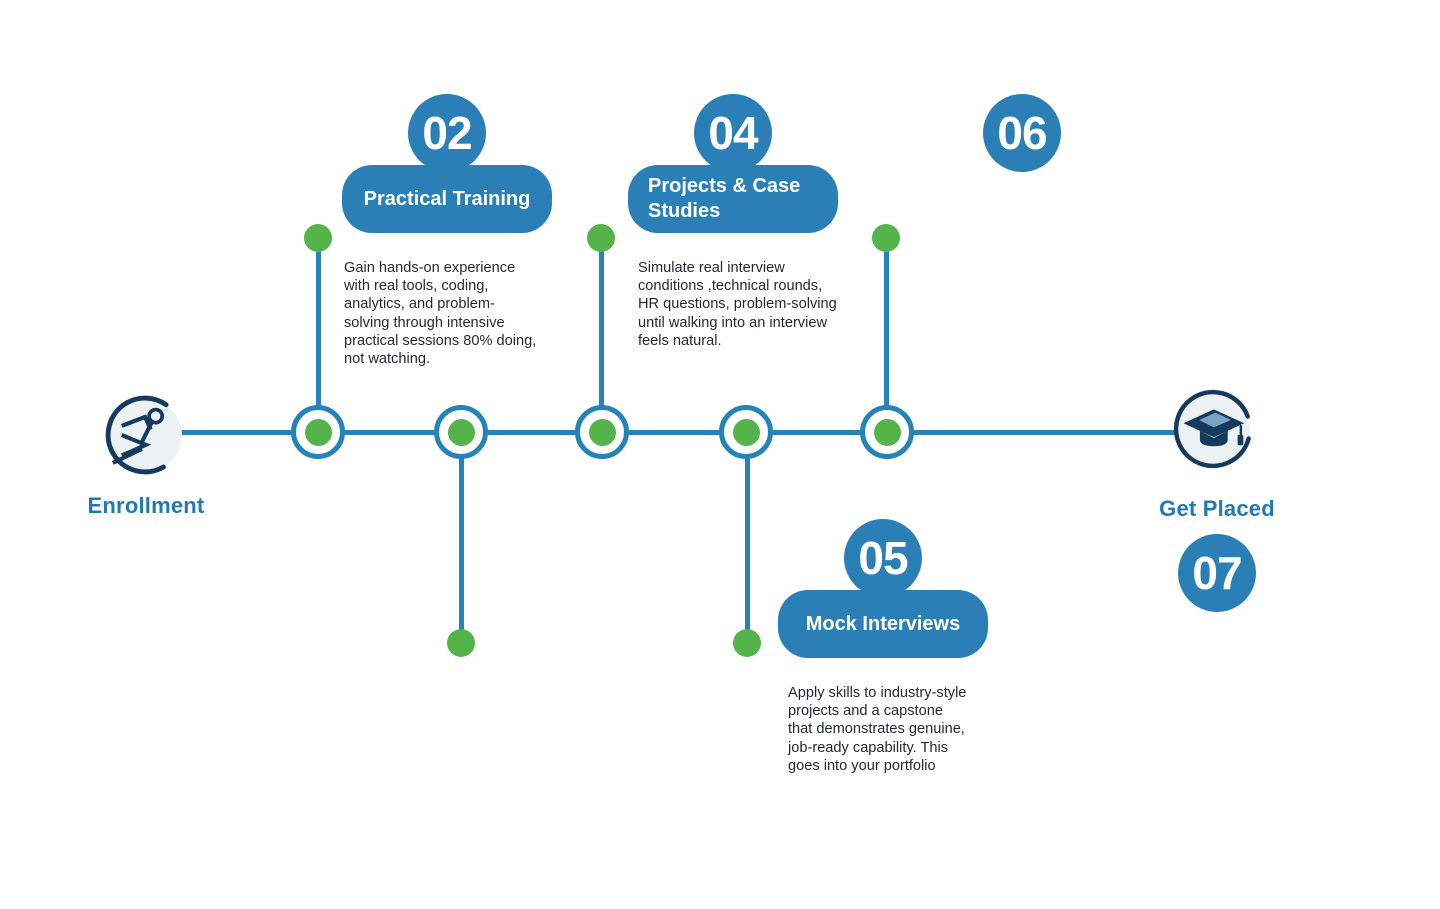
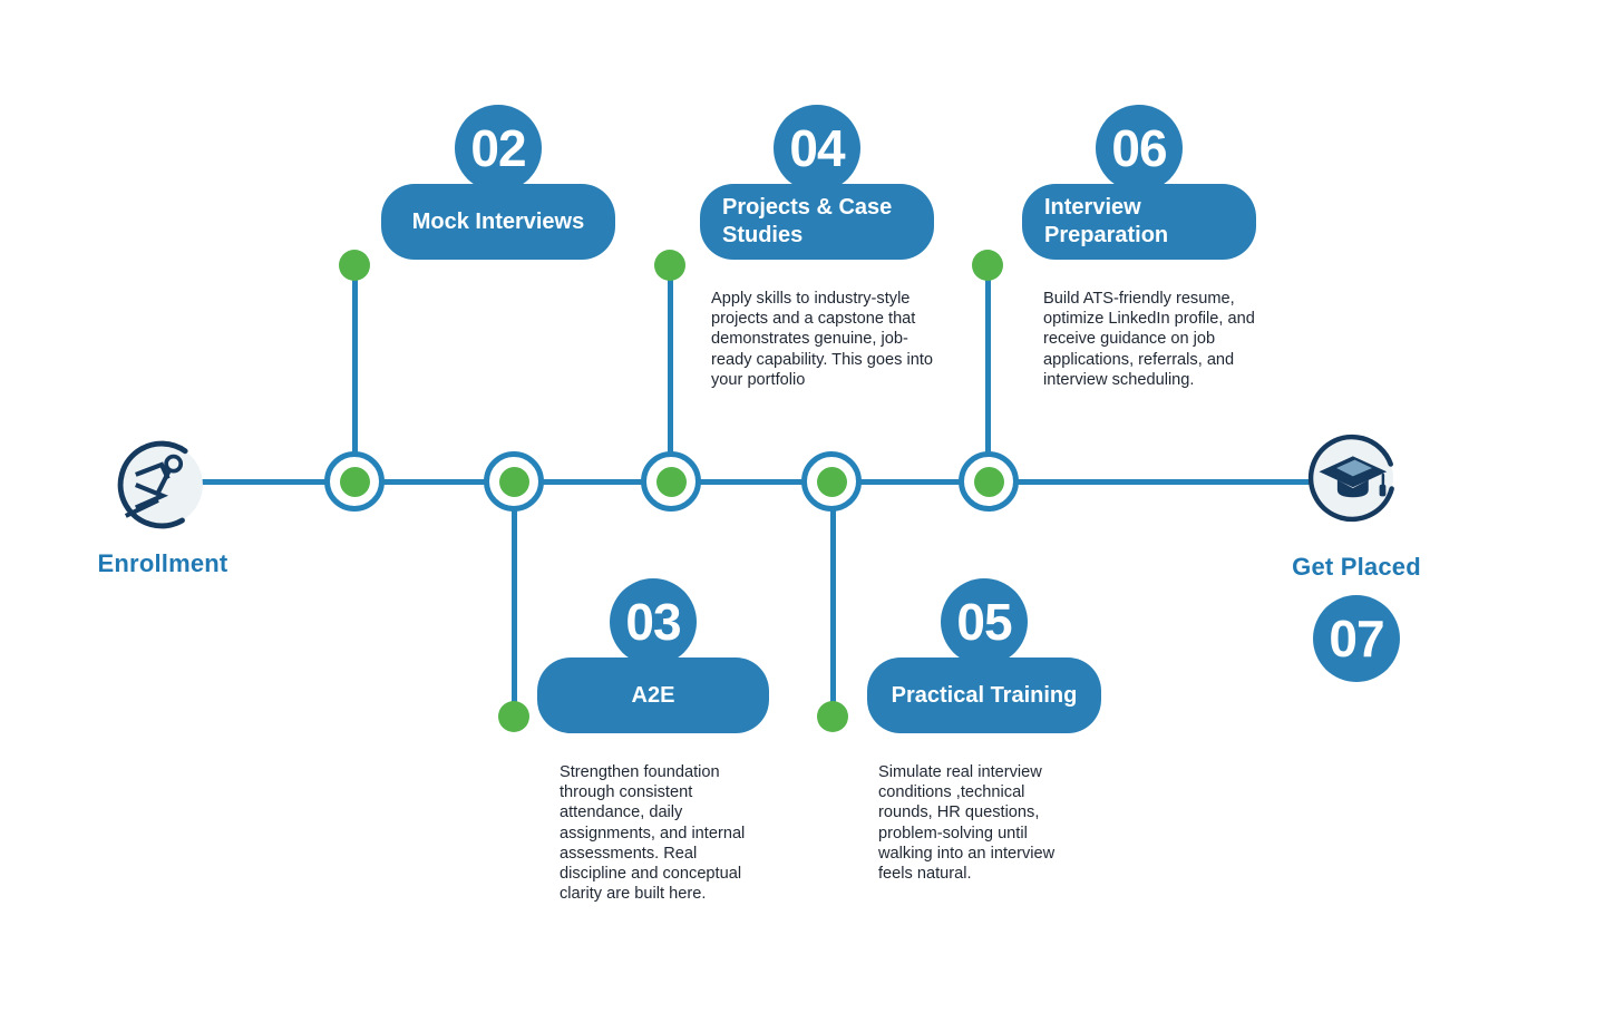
  Enrollment
  Get Placed
  07
  02
- Practical Training
+ Mock Interviews
- Gain hands-on experience with real tools, coding, analytics, and problem-solving through intensive practical sessions 80% doing, not watching.
  04
  Projects & Case Studies
- Simulate real interview conditions ,technical rounds, HR questions, problem-solving until walking into an interview feels natural.
+ Apply skills to industry-style projects and a capstone that demonstrates genuine, job-ready capability. This goes into your portfolio
  06
+ Interview Preparation
+ Build ATS-friendly resume, optimize LinkedIn profile, and receive guidance on job applications, referrals, and interview scheduling.
+ 03
+ A2E
+ Strengthen foundation through consistent attendance, daily assignments, and internal assessments. Real discipline and conceptual clarity are built here.
  05
- Mock Interviews
+ Practical Training
- Apply skills to industry-style projects and a capstone that demonstrates genuine, job-ready capability. This goes into your portfolio
+ Simulate real interview conditions ,technical rounds, HR questions, problem-solving until walking into an interview feels natural.
